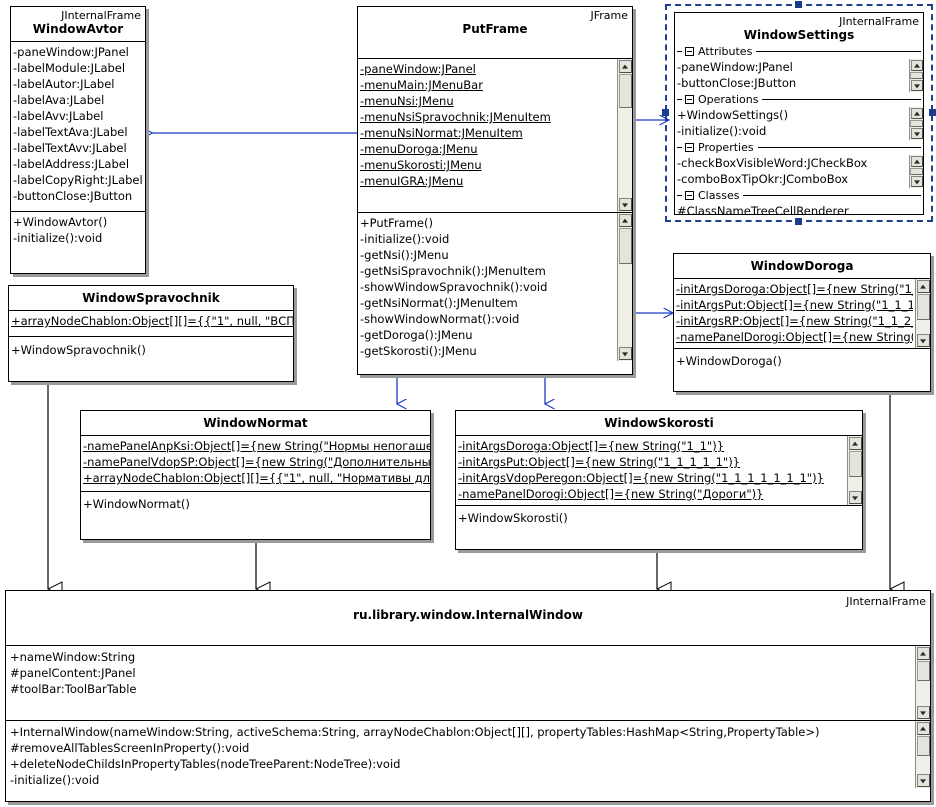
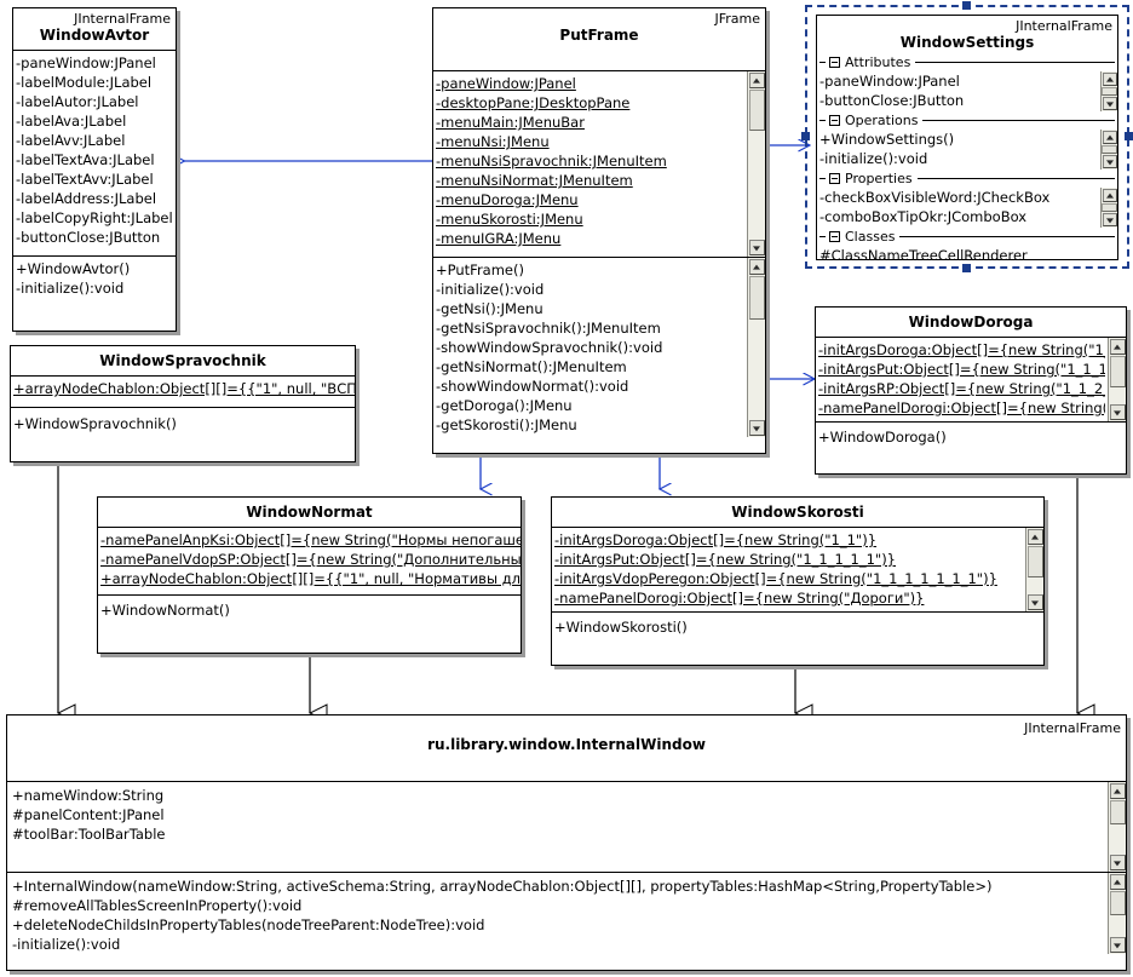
  JInternalFrame
  WindowAvtor
  -paneWindow:JPanel
  -labelModule:JLabel
  -labelAutor:JLabel
  -labelAva:JLabel
  -labelAvv:JLabel
  -labelTextAva:JLabel
  -labelTextAvv:JLabel
  -labelAddress:JLabel
  -labelCopyRight:JLabel
  -buttonClose:JButton
  +WindowAvtor()
  -initialize():void
  JFrame
  PutFrame
  -paneWindow:JPanel
+ -desktopPane:JDesktopPane
  -menuMain:JMenuBar
  -menuNsi:JMenu
  -menuNsiSpravochnik:JMenuItem
  -menuNsiNormat:JMenuItem
  -menuDoroga:JMenu
  -menuSkorosti:JMenu
  -menuIGRA:JMenu
  +PutFrame()
  -initialize():void
  -getNsi():JMenu
  -getNsiSpravochnik():JMenuItem
  -showWindowSpravochnik():void
  -getNsiNormat():JMenuItem
  -showWindowNormat():void
  -getDoroga():JMenu
  -getSkorosti():JMenu
  JInternalFrame
  WindowSettings
  Attributes
  -paneWindow:JPanel
  -buttonClose:JButton
  Operations
  +WindowSettings()
  -initialize():void
  Properties
  -checkBoxVisibleWord:JCheckBox
  -comboBoxTipOkr:JComboBox
  Classes
  #ClassNameTreeCellRenderer
  WindowSpravochnik
  +arrayNodeChablon:Object[][]={{"1", null, "ВСП
  +WindowSpravochnik()
  WindowDoroga
  -initArgsDoroga:Object[]={new String("1
  -initArgsPut:Object[]={new String("1_1_1
  -initArgsRP:Object[]={new String("1_1_2
  -namePanelDorogi:Object[]={new String(
  +WindowDoroga()
  WindowNormat
  -namePanelAnpKsi:Object[]={new String("Нормы непогаше
  -namePanelVdopSP:Object[]={new String("Дополнительны
  +arrayNodeChablon:Object[][]={{"1", null, "Нормативы дл
  +WindowNormat()
  WindowSkorosti
  -initArgsDoroga:Object[]={new String("1_1")}
  -initArgsPut:Object[]={new String("1_1_1_1_1")}
  -initArgsVdopPeregon:Object[]={new String("1_1_1_1_1_1_1")}
  -namePanelDorogi:Object[]={new String("Дороги")}
  +WindowSkorosti()
  JInternalFrame
  ru.library.window.InternalWindow
  +nameWindow:String
  #panelContent:JPanel
  #toolBar:ToolBarTable
  +InternalWindow(nameWindow:String, activeSchema:String, arrayNodeChablon:Object[][], propertyTables:HashMap<String,PropertyTable>)
  #removeAllTablesScreenInProperty():void
  +deleteNodeChildsInPropertyTables(nodeTreeParent:NodeTree):void
  -initialize():void
